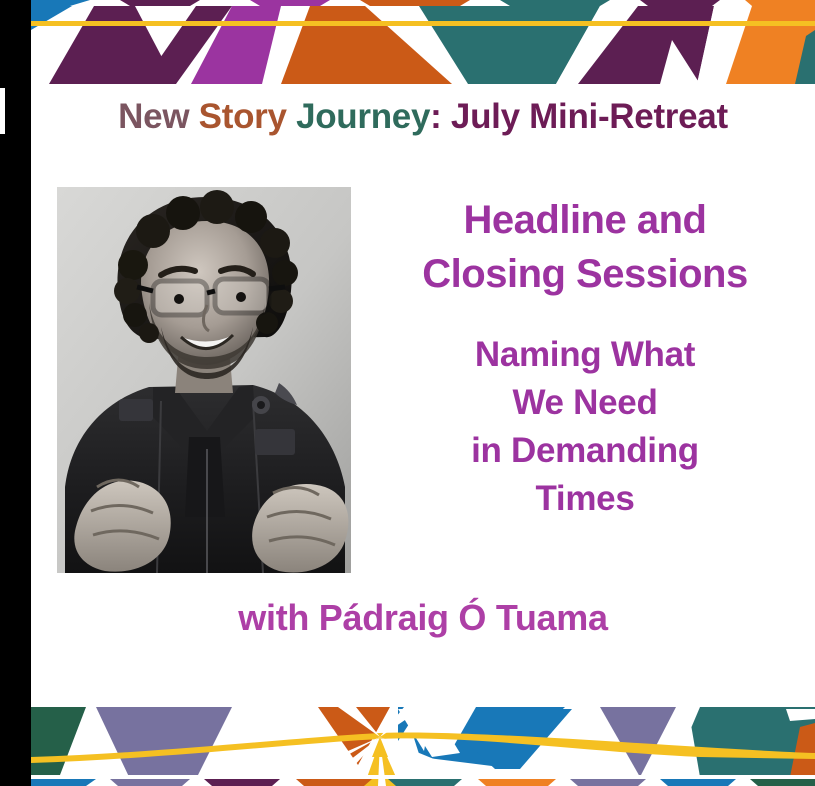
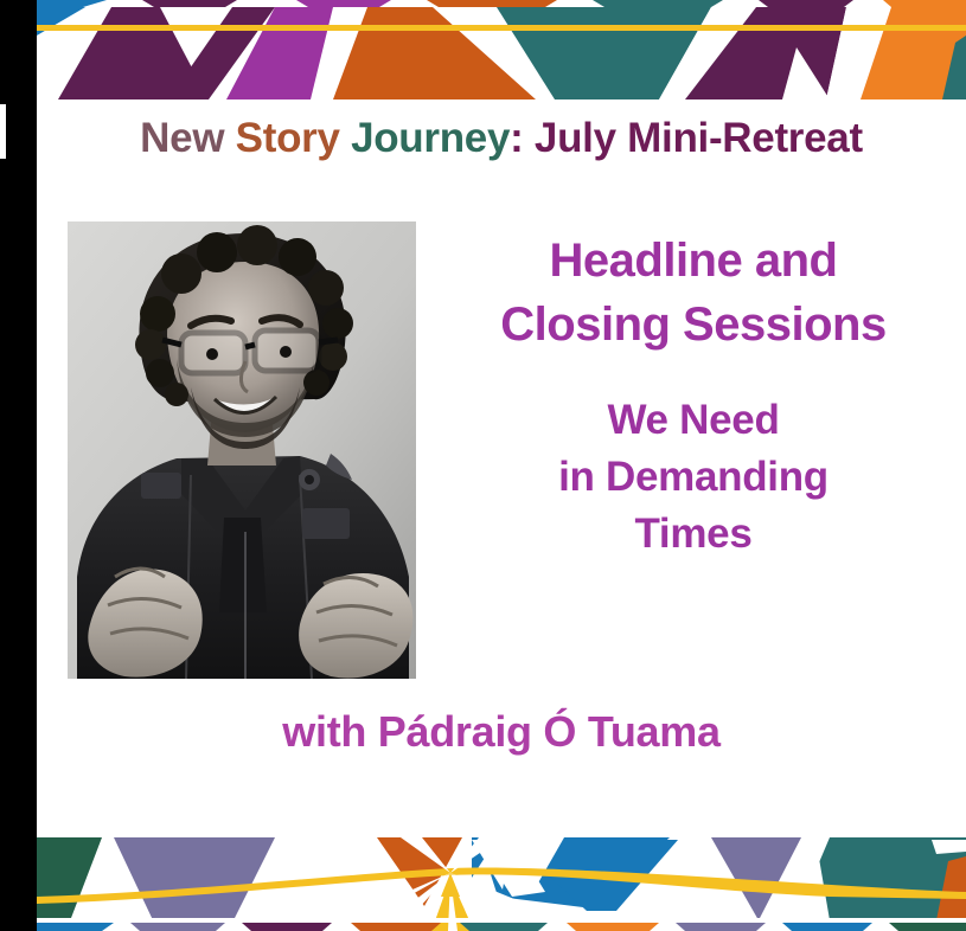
  New Story Journey: July Mini-Retreat
  Headline and
  Closing Sessions
- Naming What
  We Need
  in Demanding
  Times
  with Pádraig Ó Tuama
